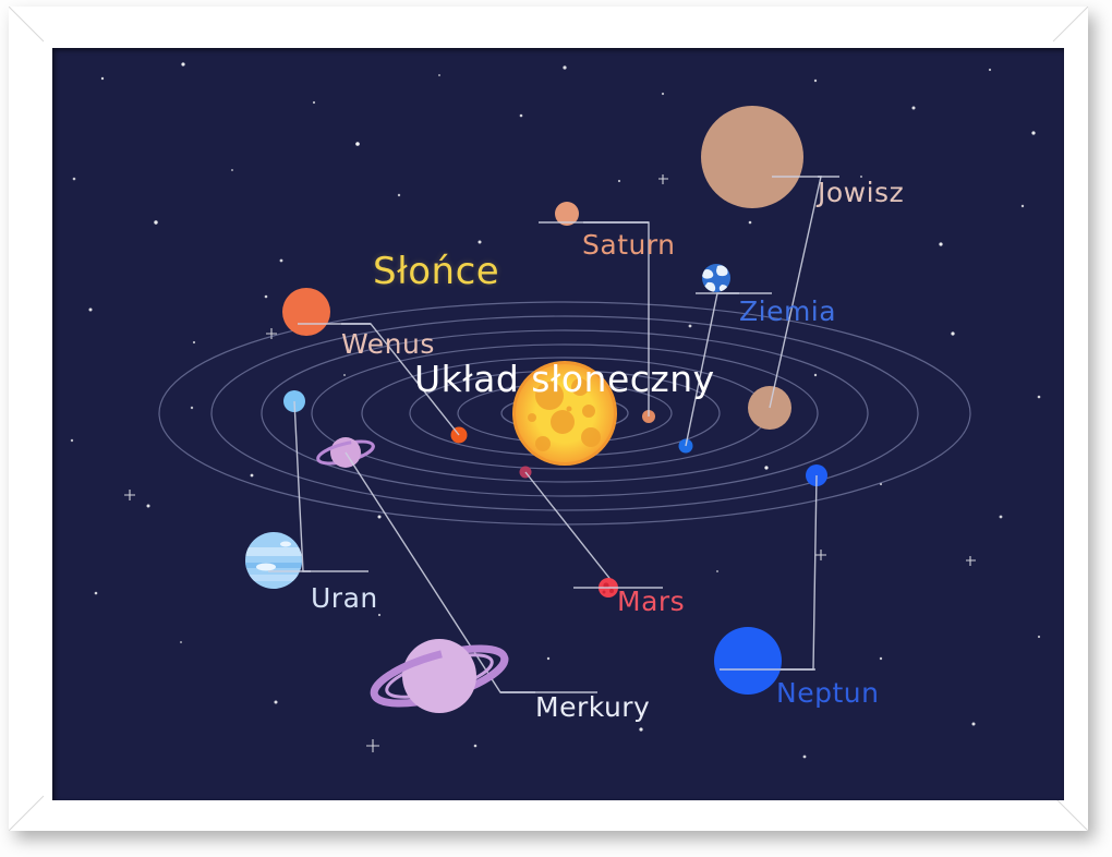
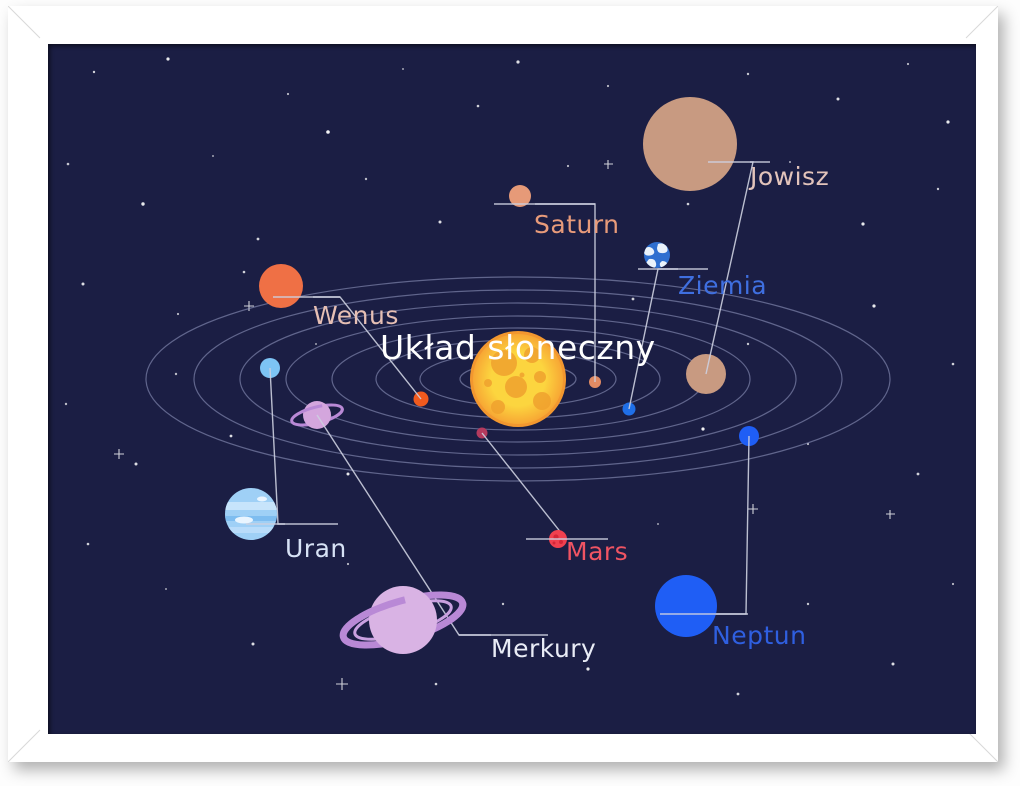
- Słońce
  Układ słoneczny
  Saturn
  Wenus
  Ziemia
  Mars
  Jowisz
  Merkury
  Uran
  Neptun
